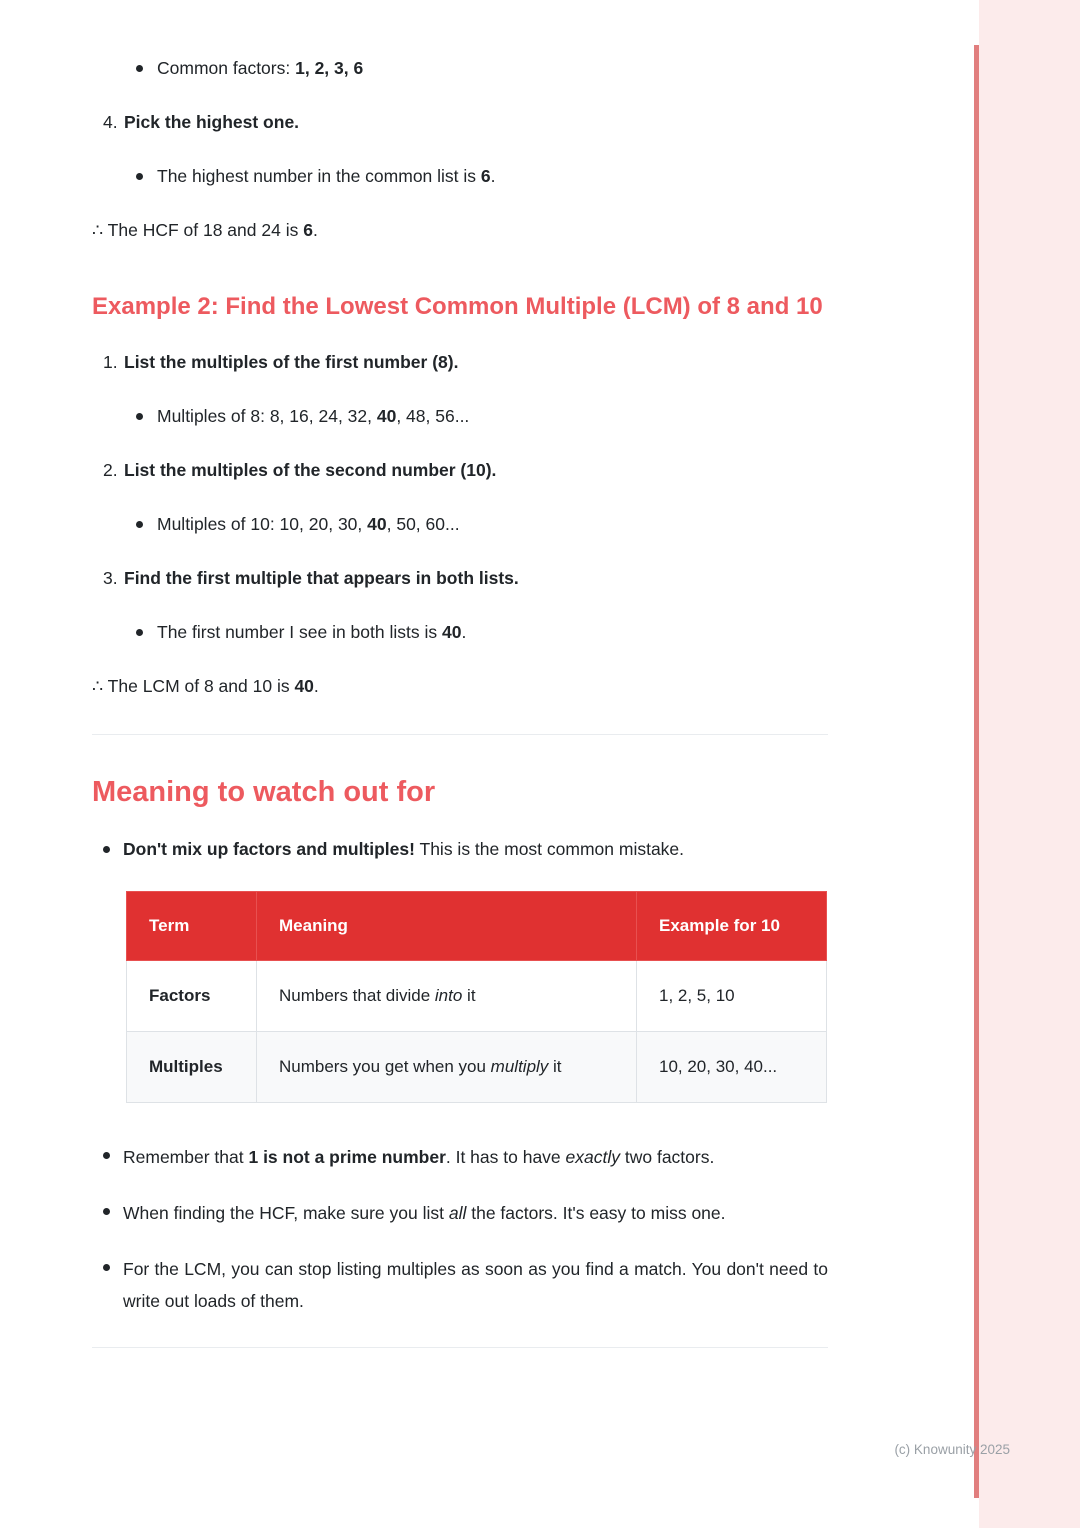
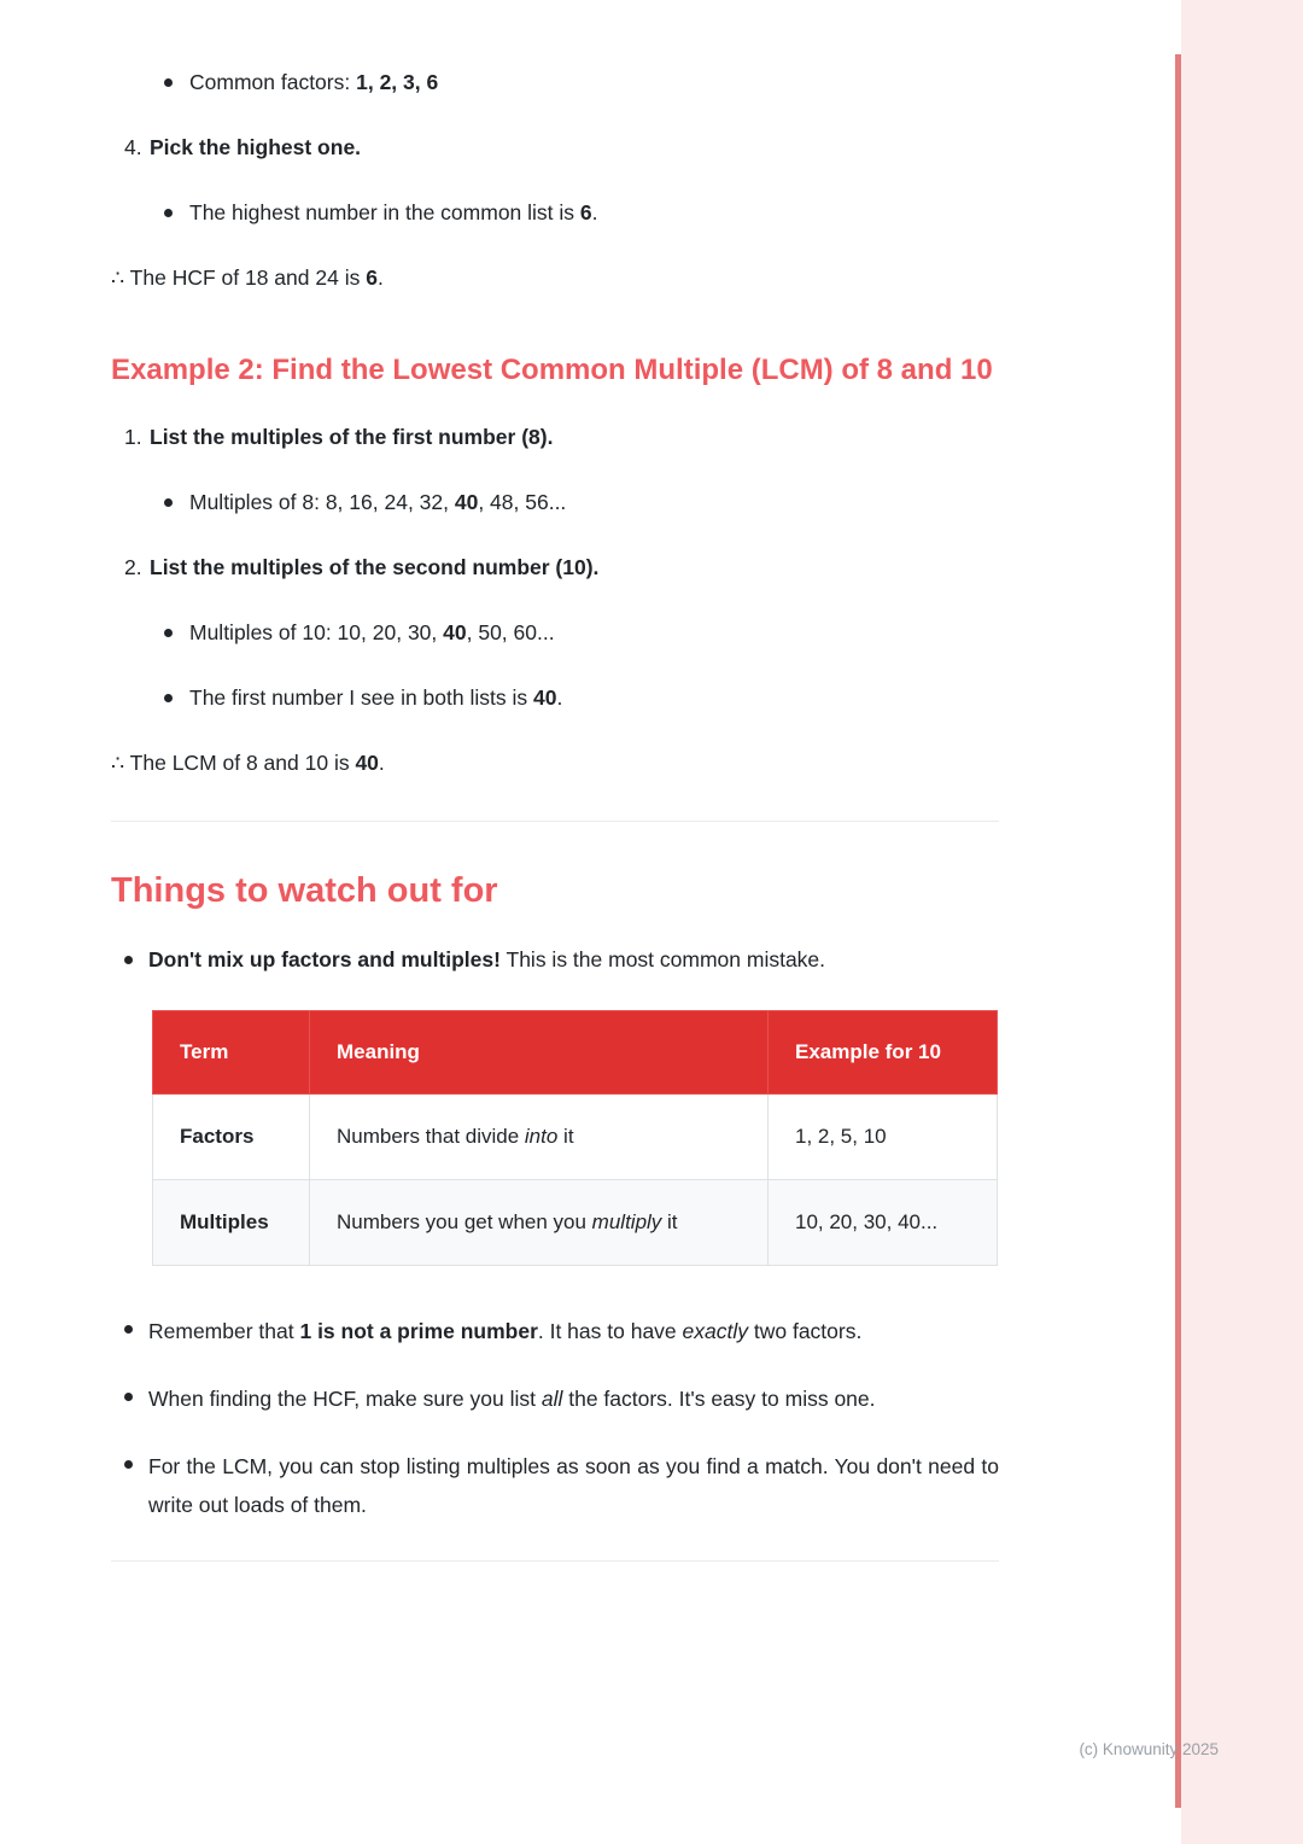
  Common factors: 1, 2, 3, 6
  4.
  Pick the highest one.
  The highest number in the common list is 6.
  ∴ The HCF of 18 and 24 is 6.
  Example 2: Find the Lowest Common Multiple (LCM) of 8 and 10
  1.
  List the multiples of the first number (8).
  Multiples of 8: 8, 16, 24, 32, 40, 48, 56...
  2.
  List the multiples of the second number (10).
  Multiples of 10: 10, 20, 30, 40, 50, 60...
- 3.
- Find the first multiple that appears in both lists.
  The first number I see in both lists is 40.
  ∴ The LCM of 8 and 10 is 40.
- Meaning to watch out for
+ Things to watch out for
  Don't mix up factors and multiples! This is the most common mistake.
  Term	Meaning	Example for 10
  Factors	Numbers that divide into it	1, 2, 5, 10
  Multiples	Numbers you get when you multiply it	10, 20, 30, 40...
  Remember that 1 is not a prime number. It has to have exactly two factors.
  When finding the HCF, make sure you list all the factors. It's easy to miss one.
  For the LCM, you can stop listing multiples as soon as you find a match. You don't need to write out loads of them.
  (c) Knowunity 2025
